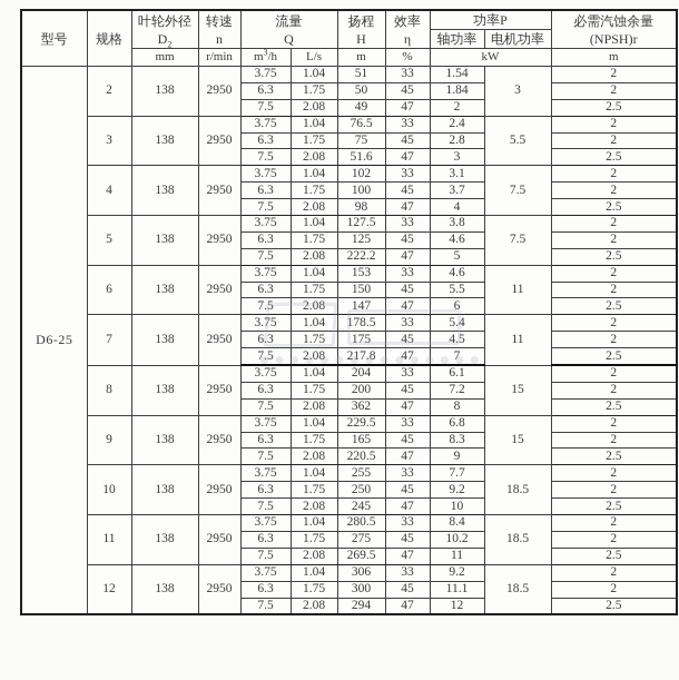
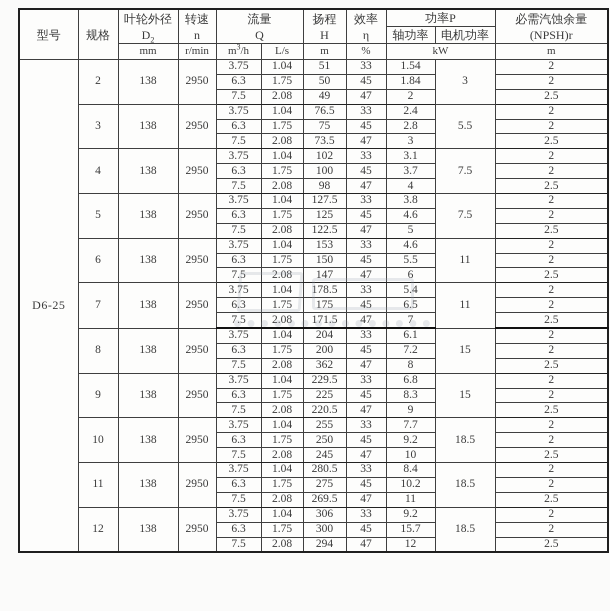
  型号	规格	叶轮外径 D2	转速 n	流量 Q	扬程 H	效率 η	功率P	必需汽蚀余量 (NPSH)r
  轴功率	电机功率
  mm	r/min	m3/h	L/s	m	%	kW	m
  D6-25	2	138	2950	3.75	1.04	51	33	1.54	3	2
  6.3	1.75	50	45	1.84	2
  7.5	2.08	49	47	2	2.5
  3	138	2950	3.75	1.04	76.5	33	2.4	5.5	2
  6.3	1.75	75	45	2.8	2
- 7.5	2.08	51.6	47	3	2.5
+ 7.5	2.08	73.5	47	3	2.5
  4	138	2950	3.75	1.04	102	33	3.1	7.5	2
  6.3	1.75	100	45	3.7	2
  7.5	2.08	98	47	4	2.5
  5	138	2950	3.75	1.04	127.5	33	3.8	7.5	2
  6.3	1.75	125	45	4.6	2
- 7.5	2.08	222.2	47	5	2.5
+ 7.5	2.08	122.5	47	5	2.5
  6	138	2950	3.75	1.04	153	33	4.6	11	2
  6.3	1.75	150	45	5.5	2
  7.5	2.08	147	47	6	2.5
  7	138	2950	3.75	1.04	178.5	33	5.4	11	2
- 6.3	1.75	175	45	4.5	2
+ 6.3	1.75	175	45	6.5	2
- 7.5	2.08	217.8	47	7	2.5
+ 7.5	2.08	171.5	47	7	2.5
  8	138	2950	3.75	1.04	204	33	6.1	15	2
  6.3	1.75	200	45	7.2	2
  7.5	2.08	362	47	8	2.5
  9	138	2950	3.75	1.04	229.5	33	6.8	15	2
- 6.3	1.75	165	45	8.3	2
+ 6.3	1.75	225	45	8.3	2
  7.5	2.08	220.5	47	9	2.5
  10	138	2950	3.75	1.04	255	33	7.7	18.5	2
  6.3	1.75	250	45	9.2	2
  7.5	2.08	245	47	10	2.5
  11	138	2950	3.75	1.04	280.5	33	8.4	18.5	2
  6.3	1.75	275	45	10.2	2
  7.5	2.08	269.5	47	11	2.5
  12	138	2950	3.75	1.04	306	33	9.2	18.5	2
- 6.3	1.75	300	45	11.1	2
+ 6.3	1.75	300	45	15.7	2
  7.5	2.08	294	47	12	2.5
